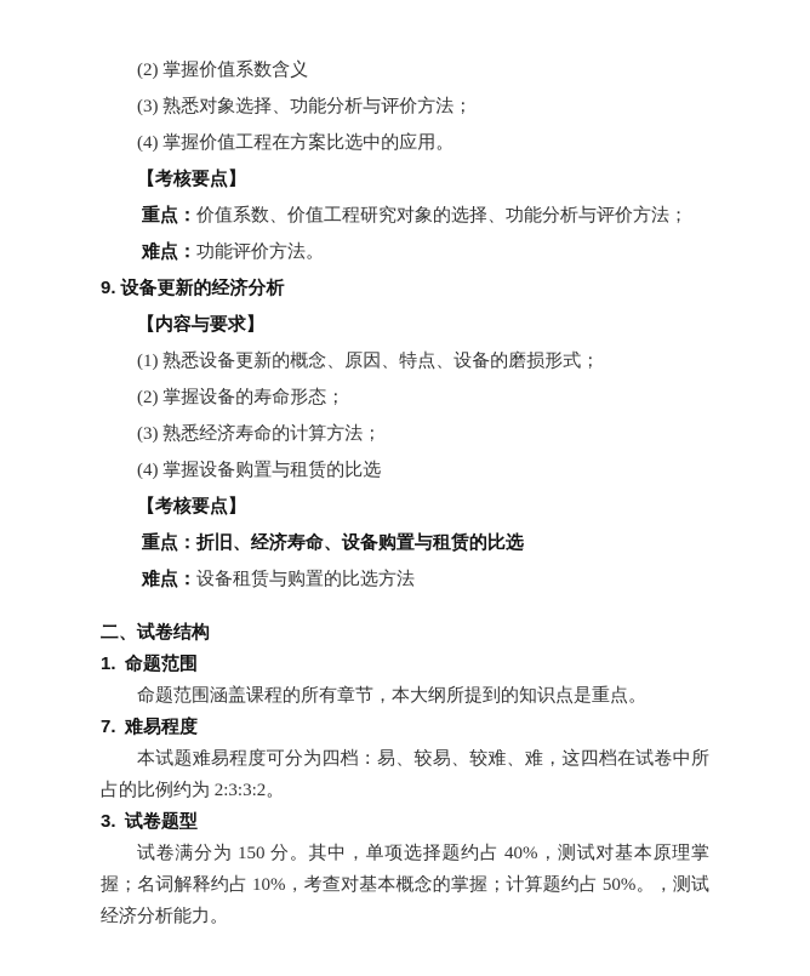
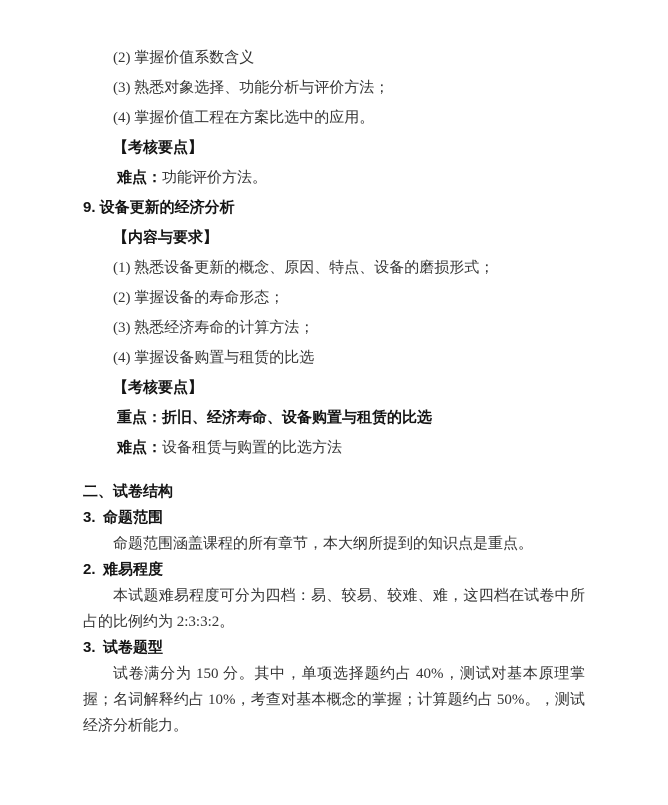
  (2) 掌握价值系数含义
  (3) 熟悉对象选择、功能分析与评价方法；
  (4) 掌握价值工程在方案比选中的应用。
  【考核要点】
- 重点：价值系数、价值工程研究对象的选择、功能分析与评价方法；
  难点：功能评价方法。
  9. 设备更新的经济分析
  【内容与要求】
  (1) 熟悉设备更新的概念、原因、特点、设备的磨损形式；
  (2) 掌握设备的寿命形态；
  (3) 熟悉经济寿命的计算方法；
  (4) 掌握设备购置与租赁的比选
  【考核要点】
  重点：折旧、经济寿命、设备购置与租赁的比选
  难点：设备租赁与购置的比选方法
  二、试卷结构
- 1. 命题范围
+ 3. 命题范围
  命题范围涵盖课程的所有章节，本大纲所提到的知识点是重点。
- 7. 难易程度
+ 2. 难易程度
  本试题难易程度可分为四档：易、较易、较难、难，这四档在试卷中所占的比例约为 2:3:3:2。
  3. 试卷题型
  试卷满分为 150 分。其中，单项选择题约占 40%，测试对基本原理掌握；名词解释约占 10%，考查对基本概念的掌握；计算题约占 50%。，测试经济分析能力。
